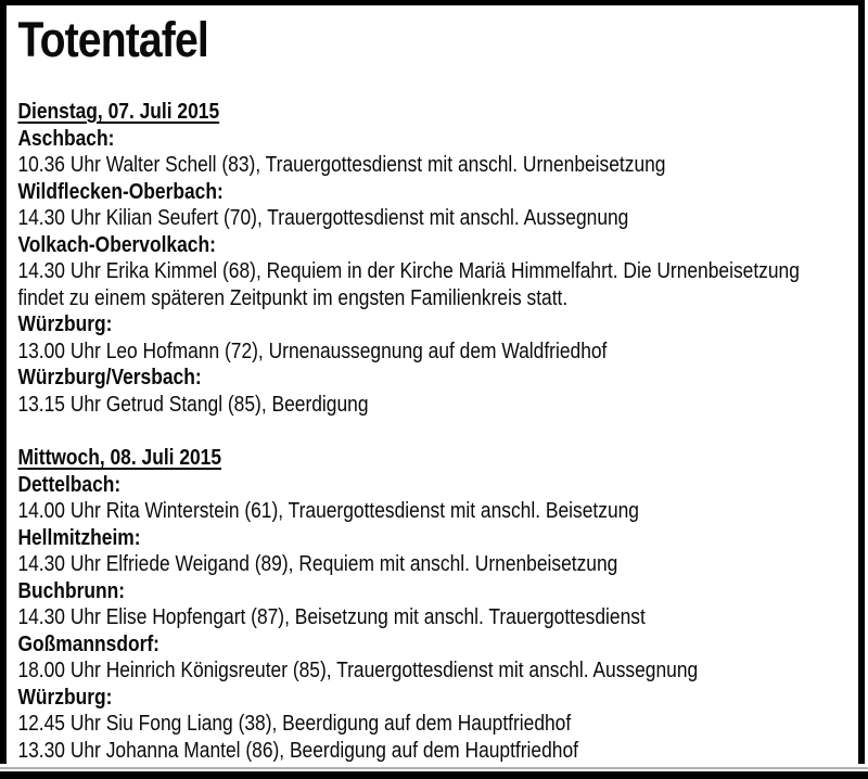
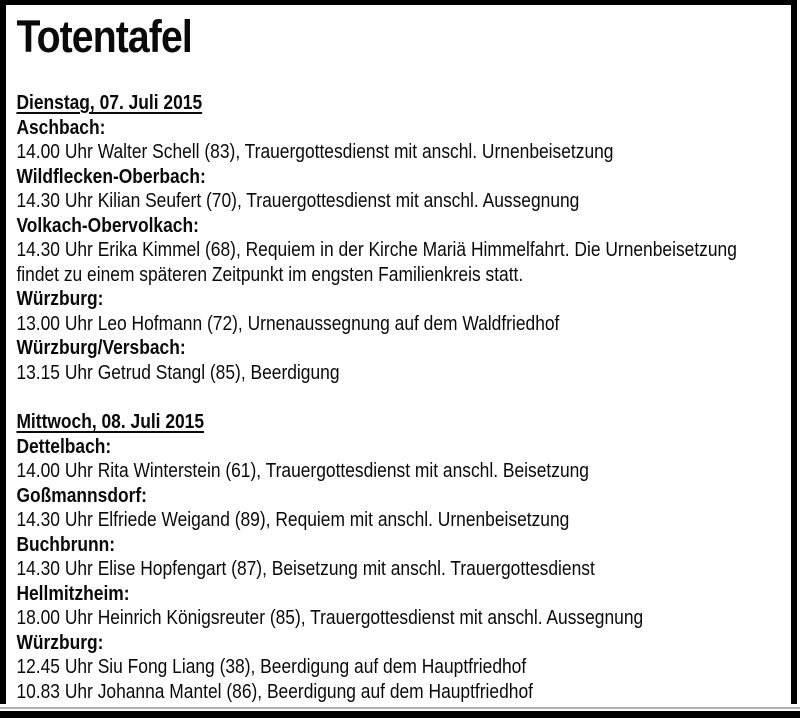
  Totentafel
  Dienstag, 07. Juli 2015
  Aschbach:
- 10.36 Uhr Walter Schell (83), Trauergottesdienst mit anschl. Urnenbeisetzung
+ 14.00 Uhr Walter Schell (83), Trauergottesdienst mit anschl. Urnenbeisetzung
  Wildflecken-Oberbach:
  14.30 Uhr Kilian Seufert (70), Trauergottesdienst mit anschl. Aussegnung
  Volkach-Obervolkach:
  14.30 Uhr Erika Kimmel (68), Requiem in der Kirche Mariä Himmelfahrt. Die Urnenbeisetzung
  findet zu einem späteren Zeitpunkt im engsten Familienkreis statt.
  Würzburg:
  13.00 Uhr Leo Hofmann (72), Urnenaussegnung auf dem Waldfriedhof
  Würzburg/Versbach:
  13.15 Uhr Getrud Stangl (85), Beerdigung
  Mittwoch, 08. Juli 2015
  Dettelbach:
  14.00 Uhr Rita Winterstein (61), Trauergottesdienst mit anschl. Beisetzung
- Hellmitzheim:
+ Goßmannsdorf:
  14.30 Uhr Elfriede Weigand (89), Requiem mit anschl. Urnenbeisetzung
  Buchbrunn:
  14.30 Uhr Elise Hopfengart (87), Beisetzung mit anschl. Trauergottesdienst
- Goßmannsdorf:
+ Hellmitzheim:
  18.00 Uhr Heinrich Königsreuter (85), Trauergottesdienst mit anschl. Aussegnung
  Würzburg:
  12.45 Uhr Siu Fong Liang (38), Beerdigung auf dem Hauptfriedhof
- 13.30 Uhr Johanna Mantel (86), Beerdigung auf dem Hauptfriedhof
+ 10.83 Uhr Johanna Mantel (86), Beerdigung auf dem Hauptfriedhof
